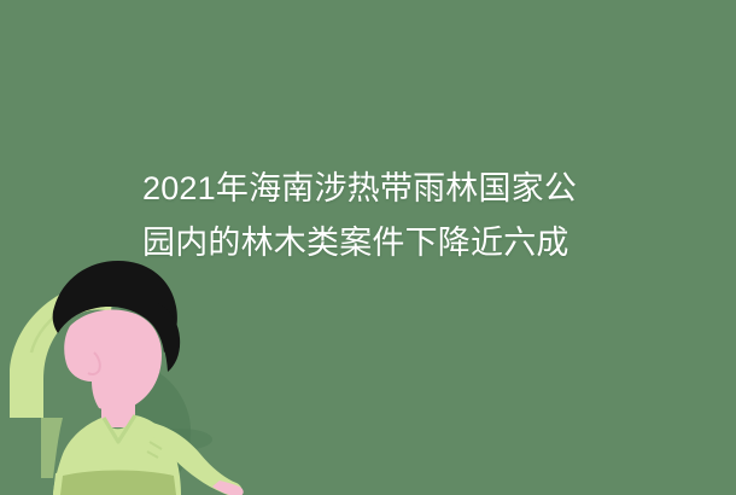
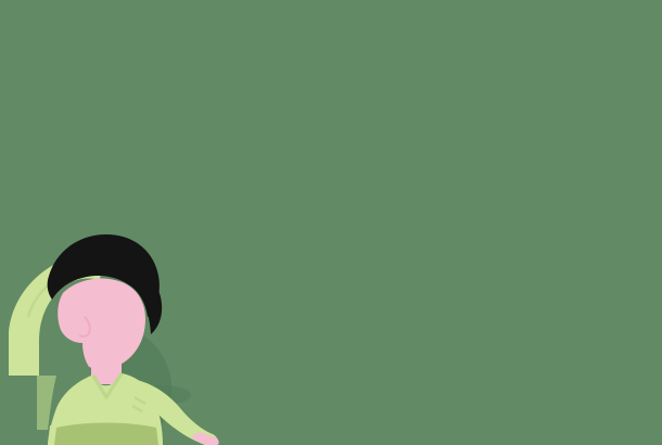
- 2021年海南涉热带雨林国家公
- 园内的林木类案件下降近六成
